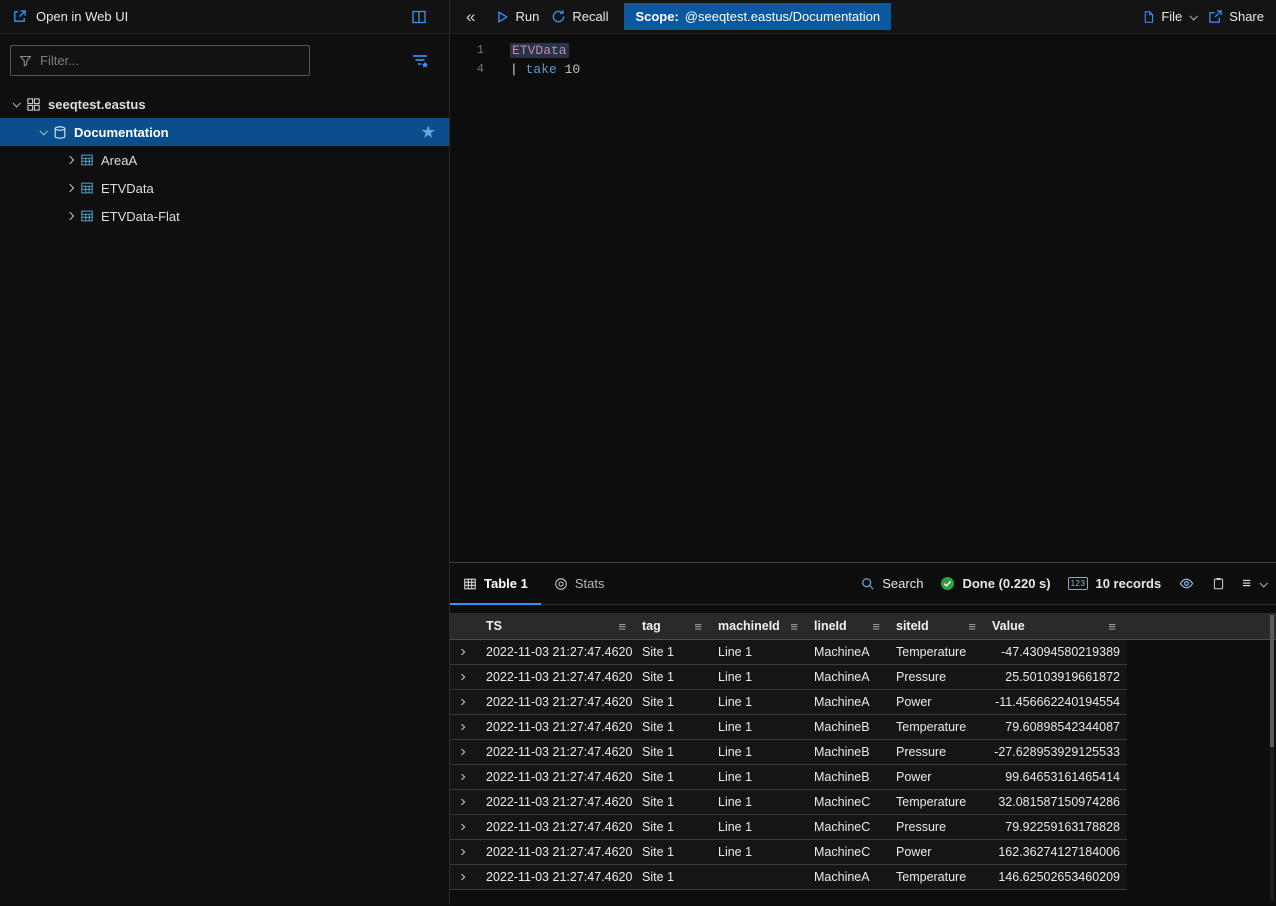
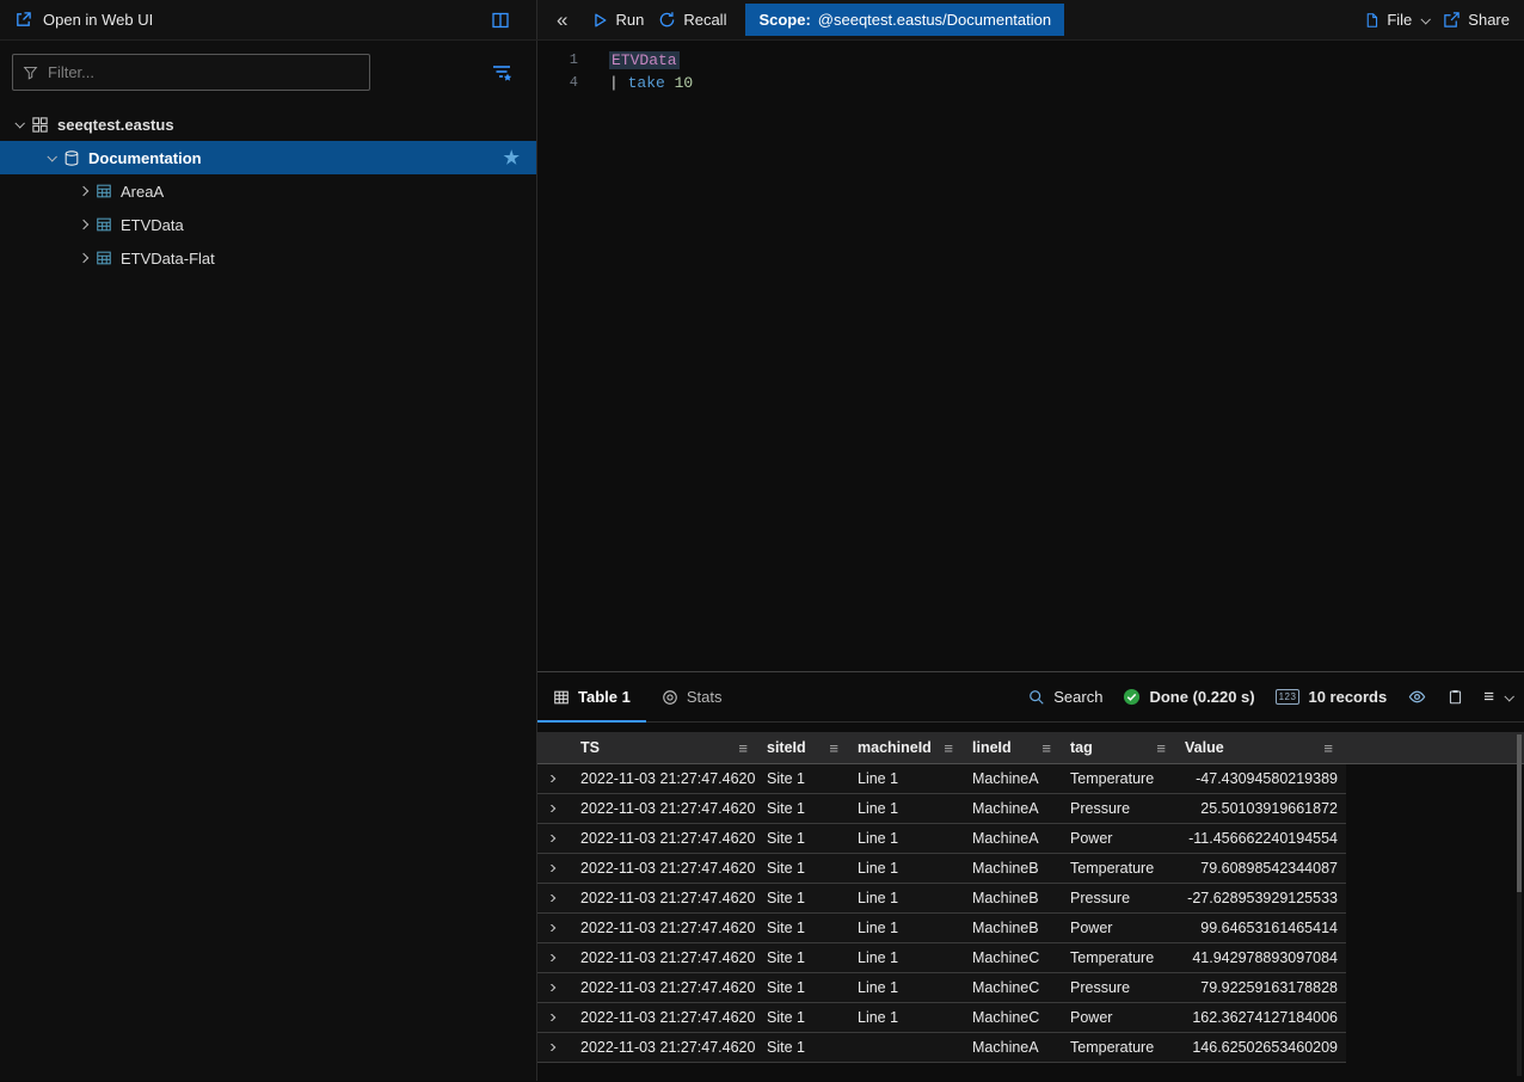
  Open in Web UI
  «
  Run
  Recall
  Scope:
  @seeqtest.eastus/Documentation
  File
  Share
  Filter...
  seeqtest.eastus
  Documentation
  ★
  AreaA
  ETVData
  ETVData-Flat
  1
  ETVData
  4
  | take 10
  Table 1
  Stats
  Search
  Done (0.220 s)
  123
  10 records
  ≡
  TS
  ≡
- tag
+ siteId
  ≡
  machineId
  ≡
  lineId
  ≡
- siteId
+ tag
  ≡
  Value
  ≡
  2022-11-03 21:27:47.4620
  Site 1
  Line 1
  MachineA
  Temperature
  -47.43094580219389
  2022-11-03 21:27:47.4620
  Site 1
  Line 1
  MachineA
  Pressure
  25.50103919661872
  2022-11-03 21:27:47.4620
  Site 1
  Line 1
  MachineA
  Power
  -11.456662240194554
  2022-11-03 21:27:47.4620
  Site 1
  Line 1
  MachineB
  Temperature
  79.60898542344087
  2022-11-03 21:27:47.4620
  Site 1
  Line 1
  MachineB
  Pressure
  -27.628953929125533
  2022-11-03 21:27:47.4620
  Site 1
  Line 1
  MachineB
  Power
  99.64653161465414
  2022-11-03 21:27:47.4620
  Site 1
  Line 1
  MachineC
  Temperature
- 32.081587150974286
+ 41.942978893097084
  2022-11-03 21:27:47.4620
  Site 1
  Line 1
  MachineC
  Pressure
  79.92259163178828
  2022-11-03 21:27:47.4620
  Site 1
  Line 1
  MachineC
  Power
  162.36274127184006
  2022-11-03 21:27:47.4620
  Site 1
  MachineA
  Temperature
  146.62502653460209
